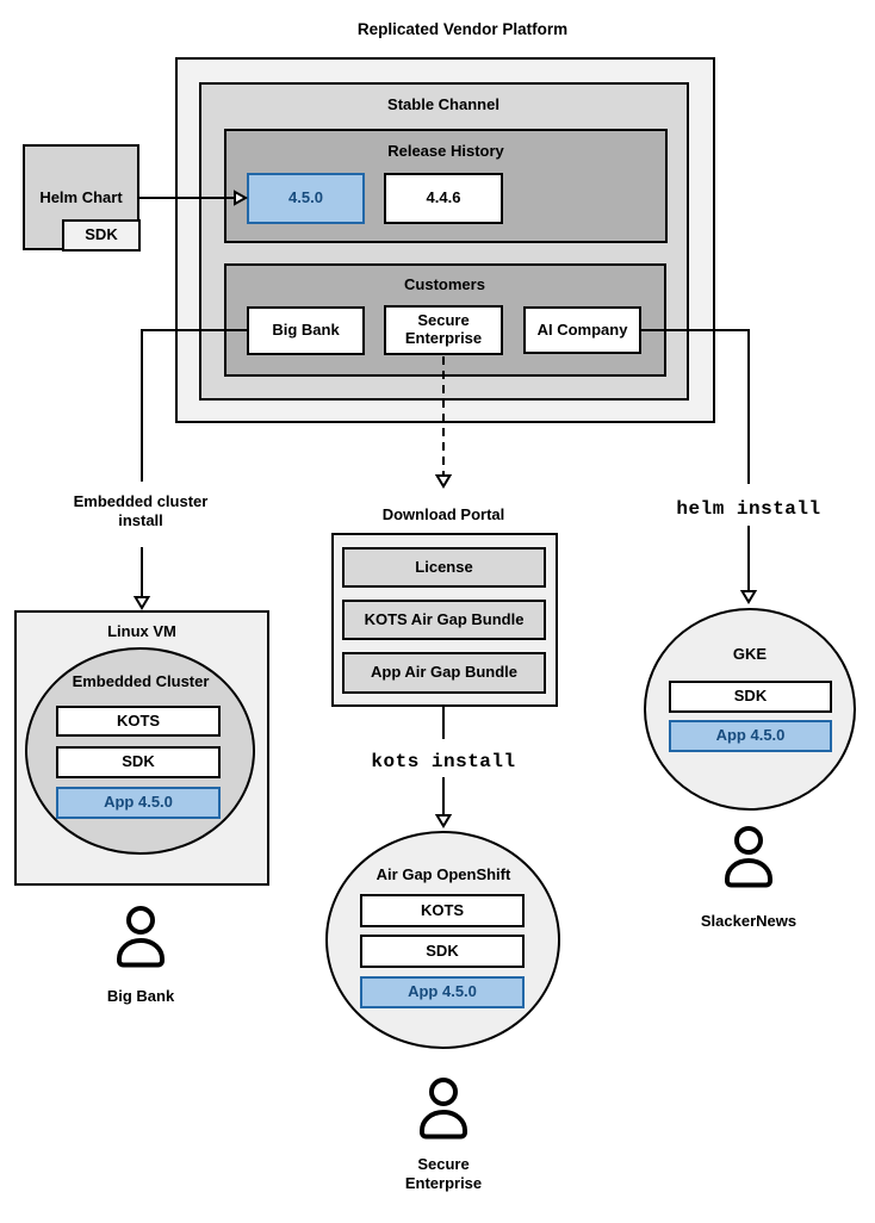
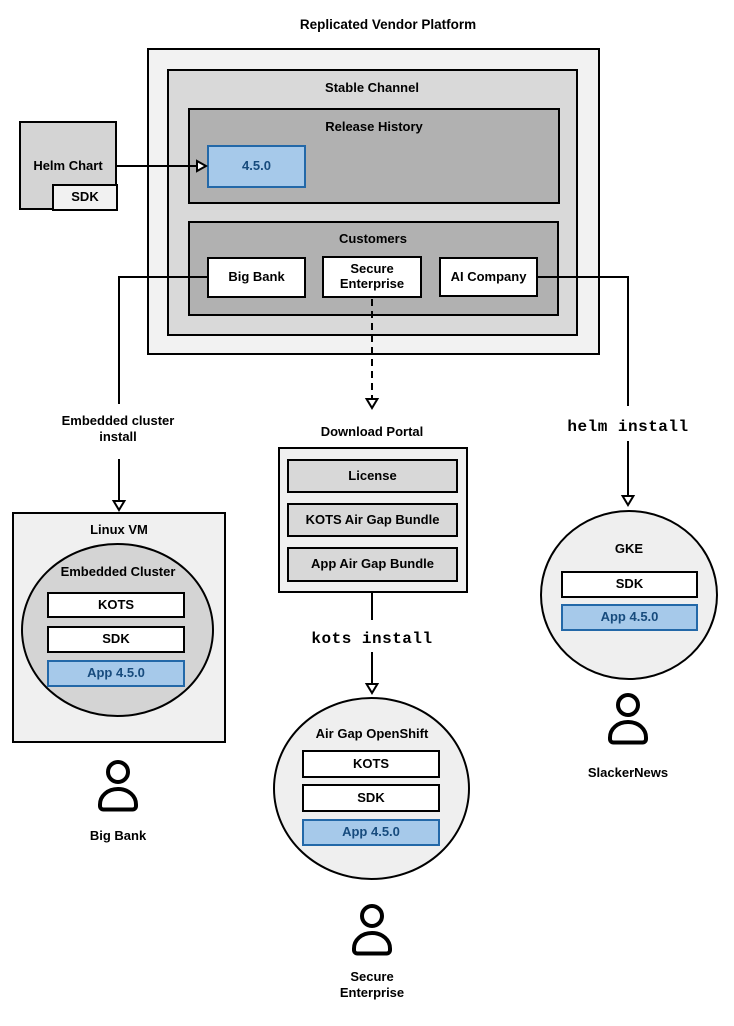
  Replicated Vendor Platform
  Stable Channel
  Release History
  4.5.0
- 4.4.6
  Customers
  Big Bank
  Secure
  Enterprise
  AI Company
  Helm Chart
  SDK
  Embedded cluster
  install
  Linux VM
  Embedded Cluster
  KOTS
  SDK
  App 4.5.0
  Big Bank
  Download Portal
  License
  KOTS Air Gap Bundle
  App Air Gap Bundle
  kots install
  Air Gap OpenShift
  KOTS
  SDK
  App 4.5.0
  Secure
  Enterprise
  helm install
  GKE
  SDK
  App 4.5.0
  SlackerNews
